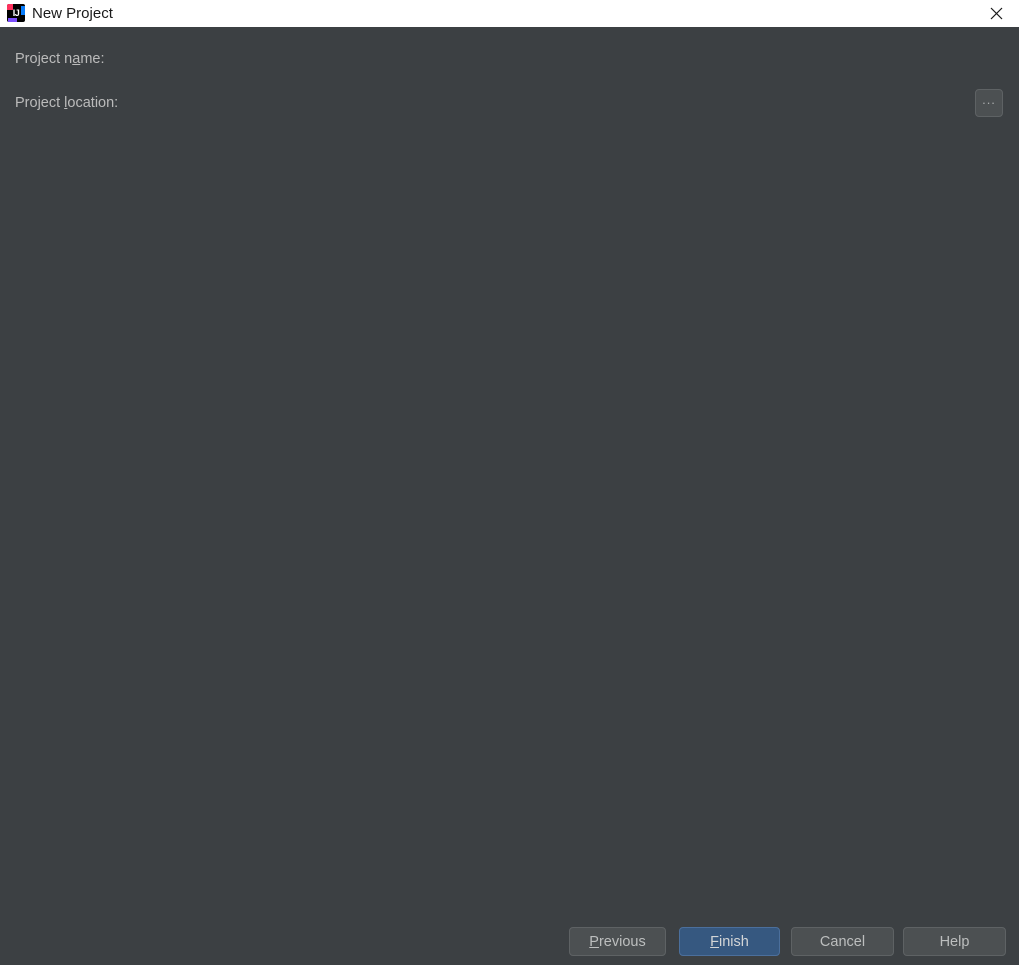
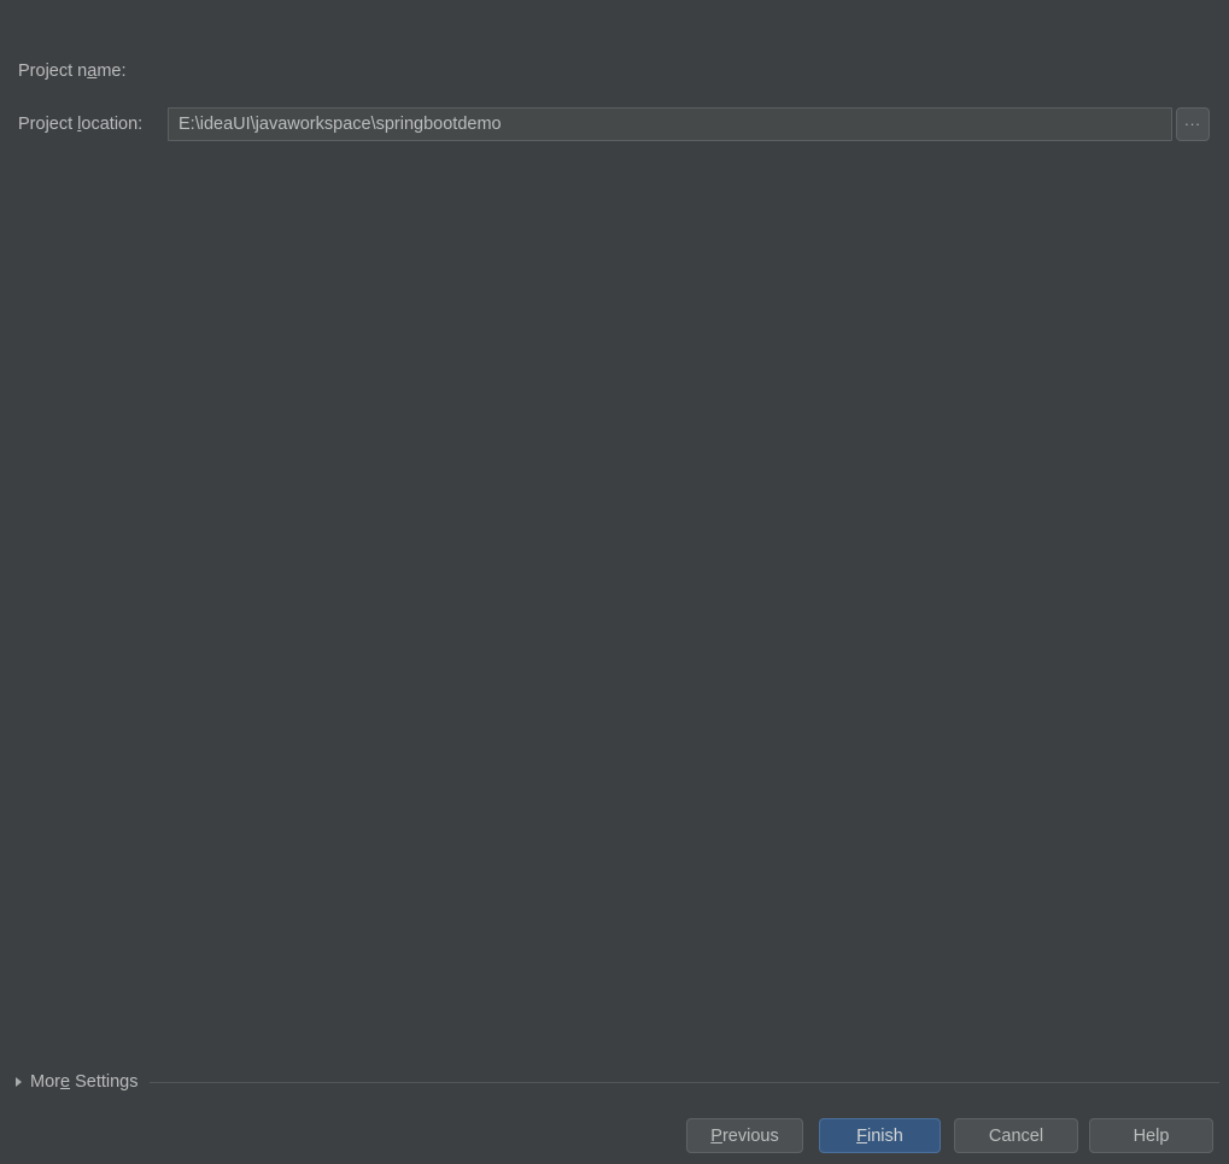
- IJ
- New Project
  Project name:
  Project location:
+ E:\ideaUI\javaworkspace\springbootdemo
  ...
+ More Settings
  Previous
  Finish
  Cancel
  Help
